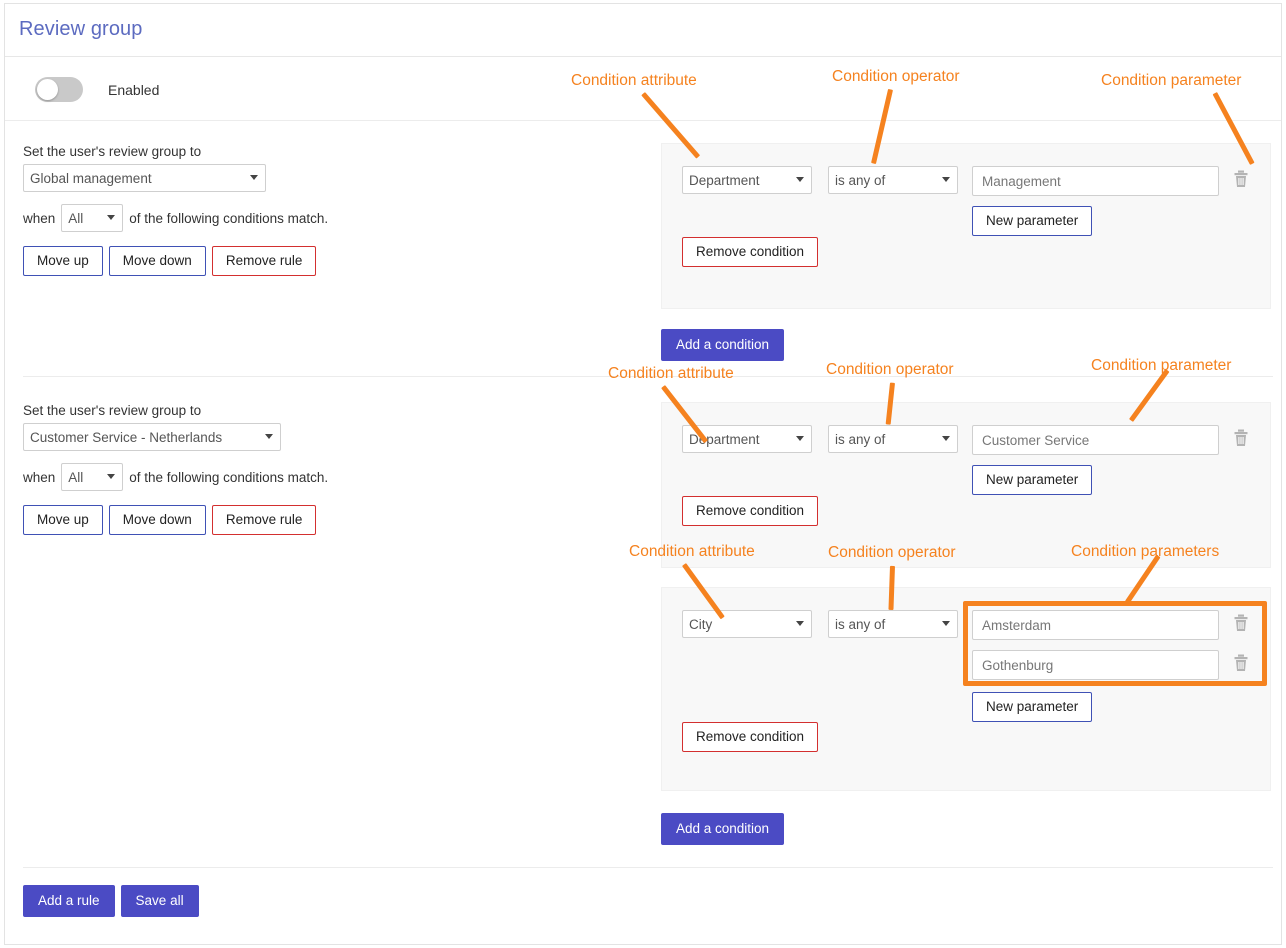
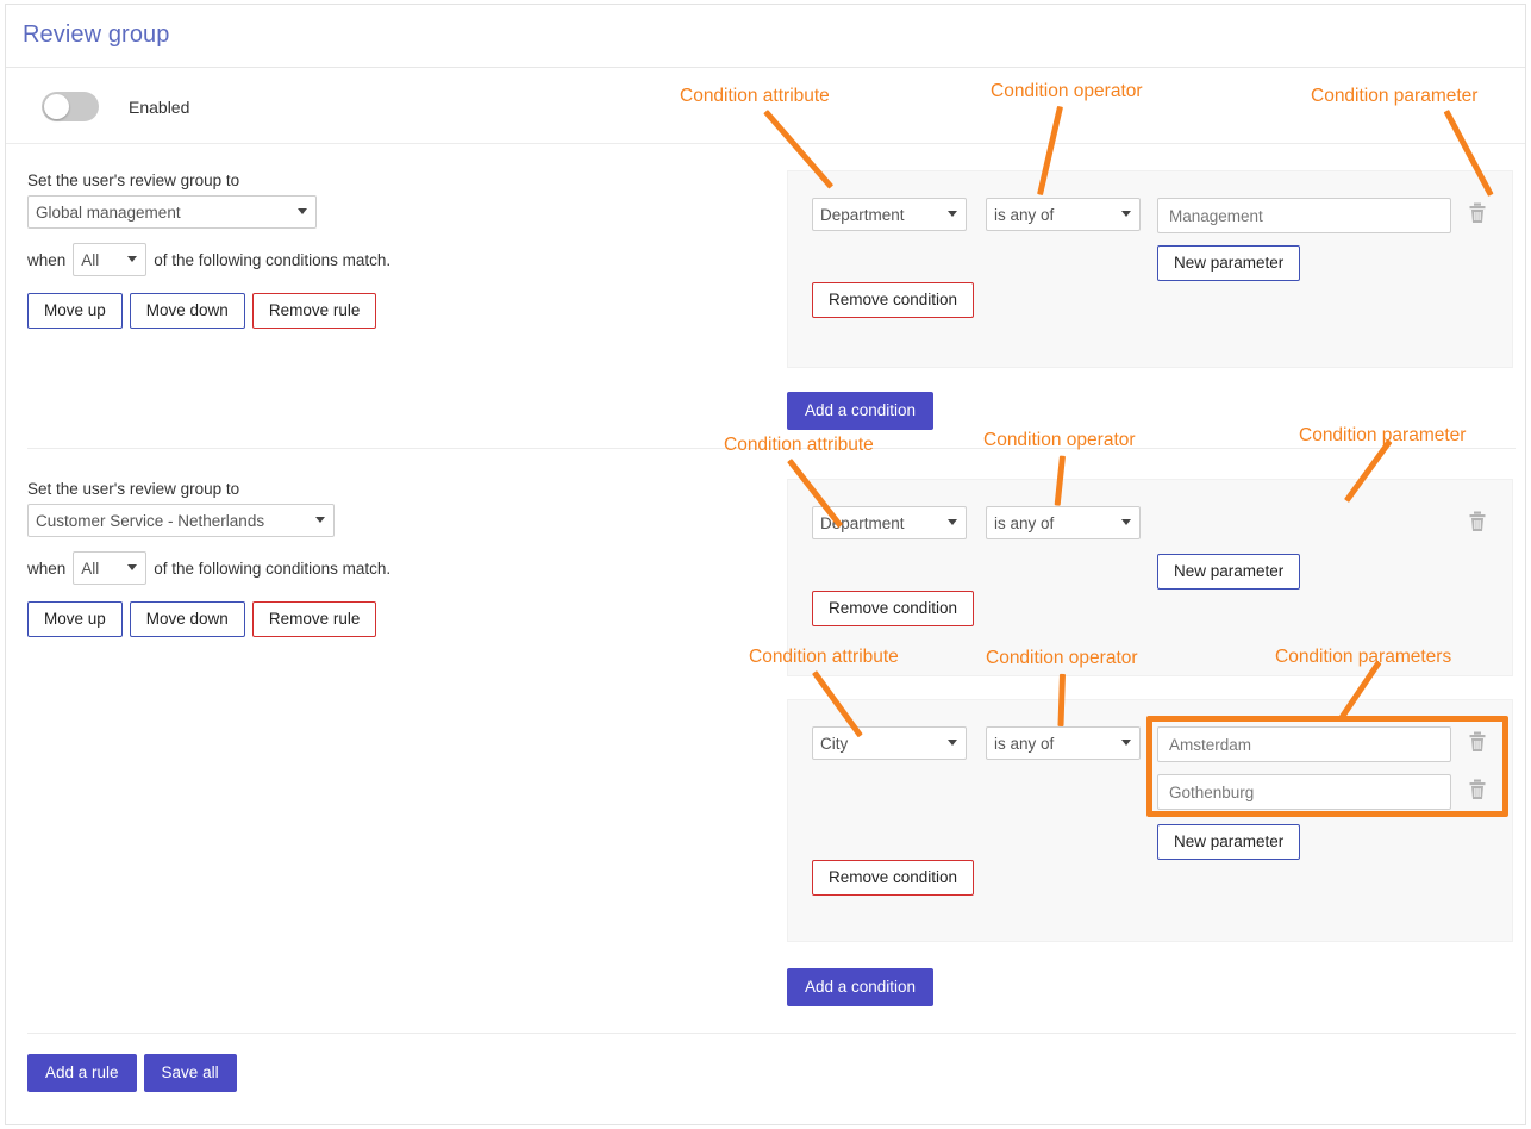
  Review group
  Enabled
  Set the user's review group to
  Global management
  when
  All
  of the following conditions match.
  Move up
  Move down
  Remove rule
  Department
  is any of
  Management
  New parameter
  Remove condition
  Add a condition
  Condition attribute
  Condition operator
  Condition parameter
  Set the user's review group to
  Customer Service - Netherlands
  when
  All
  of the following conditions match.
  Move up
  Move down
  Remove rule
  Dpartment
  is any of
- Customer Service
  New parameter
  Remove condition
  Condition attribute
  Condition operator
  Condition parameter
  City
  is any of
  Amsterdam
  Gothenburg
  New parameter
  Remove condition
  Condition attribute
  Condition operator
  Condition parameters
  Add a condition
  Add a rule
  Save all
